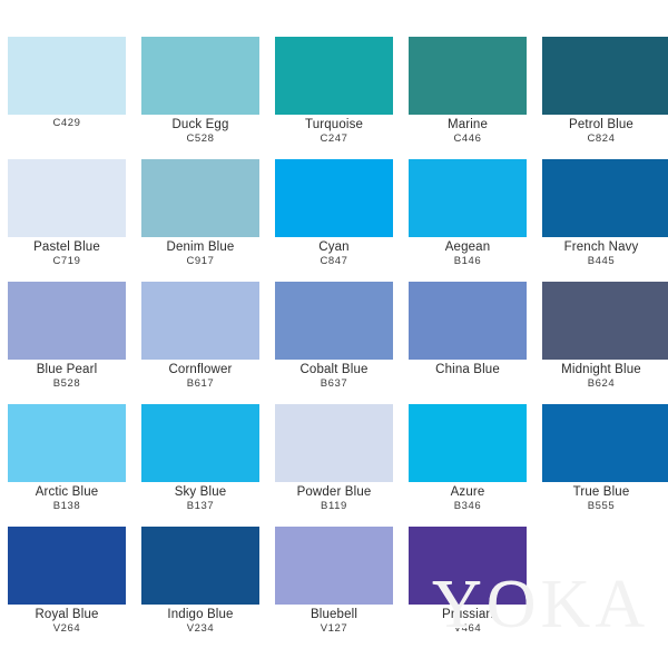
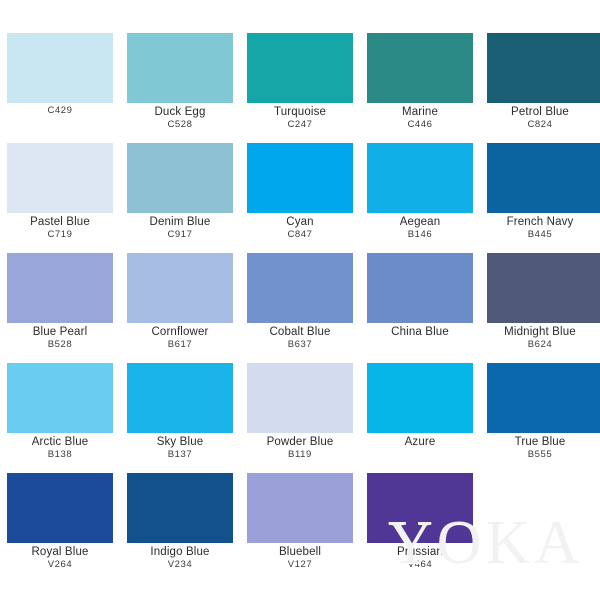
  C429
  Duck Egg
  C528
  Turquoise
  C247
  Marine
  C446
  Petrol Blue
  C824
  Pastel Blue
  C719
  Denim Blue
  C917
  Cyan
  C847
  Aegean
  B146
  French Navy
  B445
  Blue Pearl
  B528
  Cornflower
  B617
  Cobalt Blue
  B637
  China Blue
  Midnight Blue
  B624
  Arctic Blue
  B138
  Sky Blue
  B137
  Powder Blue
  B119
  Azure
- B346
  True Blue
  B555
  Royal Blue
  V264
  Indigo Blue
  V234
  Bluebell
  V127
  Prussian
  V464
  YOKA
